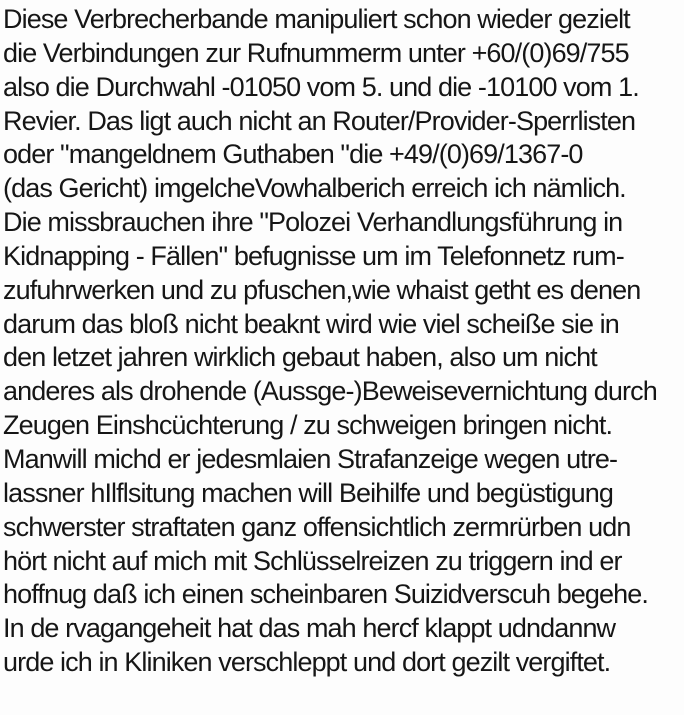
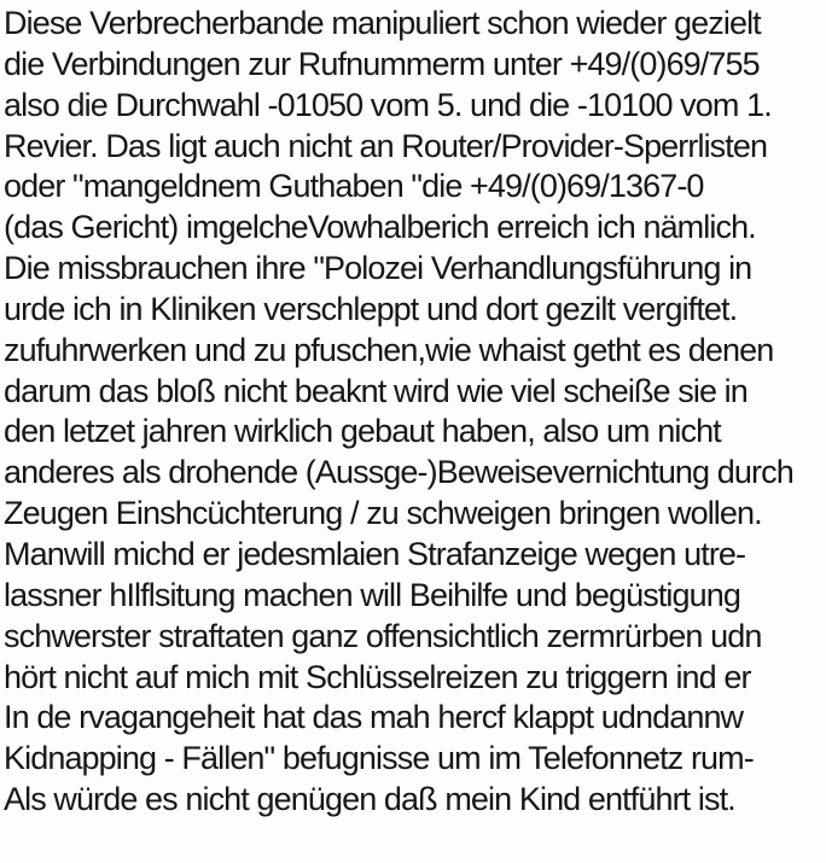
  Diese Verbrecherbande manipuliert schon wieder gezielt
- die Verbindungen zur Rufnummerm unter +60/(0)69/755
+ die Verbindungen zur Rufnummerm unter +49/(0)69/755
  also die Durchwahl -01050 vom 5. und die -10100 vom 1.
  Revier. Das ligt auch nicht an Router/Provider-Sperrlisten
  oder "mangeldnem Guthaben "die +49/(0)69/1367-0
  (das Gericht) imgelcheVowhalberich erreich ich nämlich.
  Die missbrauchen ihre "Polozei Verhandlungsführung in
- Kidnapping - Fällen" befugnisse um im Telefonnetz rum-
+ urde ich in Kliniken verschleppt und dort gezilt vergiftet.
  zufuhrwerken und zu pfuschen,wie whaist getht es denen
  darum das bloß nicht beaknt wird wie viel scheiße sie in
  den letzet jahren wirklich gebaut haben, also um nicht
  anderes als drohende (Aussge-)Beweisevernichtung durch
- Zeugen Einshcüchterung / zu schweigen bringen nicht.
+ Zeugen Einshcüchterung / zu schweigen bringen wollen.
  Manwill michd er jedesmlaien Strafanzeige wegen utre-
  lassner hIlflsitung machen will Beihilfe und begüstigung
  schwerster straftaten ganz offensichtlich zermrürben udn
  hört nicht auf mich mit Schlüsselreizen zu triggern ind er
- hoffnug daß ich einen scheinbaren Suizidverscuh begehe.
  In de rvagangeheit hat das mah hercf klappt udndannw
- urde ich in Kliniken verschleppt und dort gezilt vergiftet.
+ Kidnapping - Fällen" befugnisse um im Telefonnetz rum-
+ Als würde es nicht genügen daß mein Kind entführt ist.
